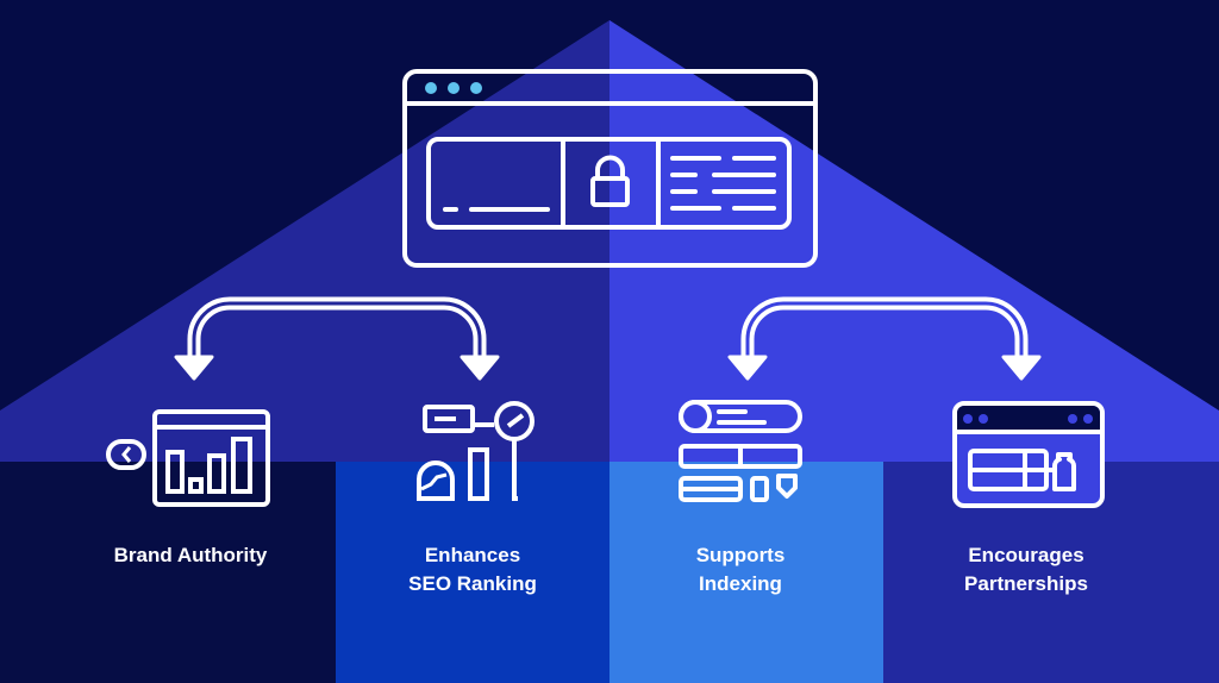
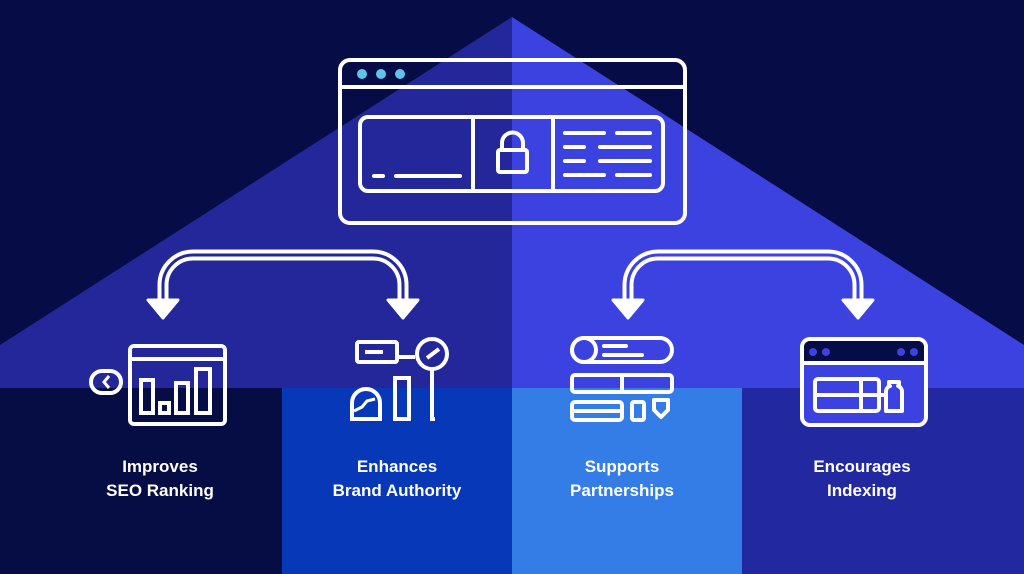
+ Improves
- Brand Authority
+ SEO Ranking
  Enhances
- SEO Ranking
+ Brand Authority
  Supports
- Indexing
+ Partnerships
  Encourages
- Partnerships
+ Indexing
